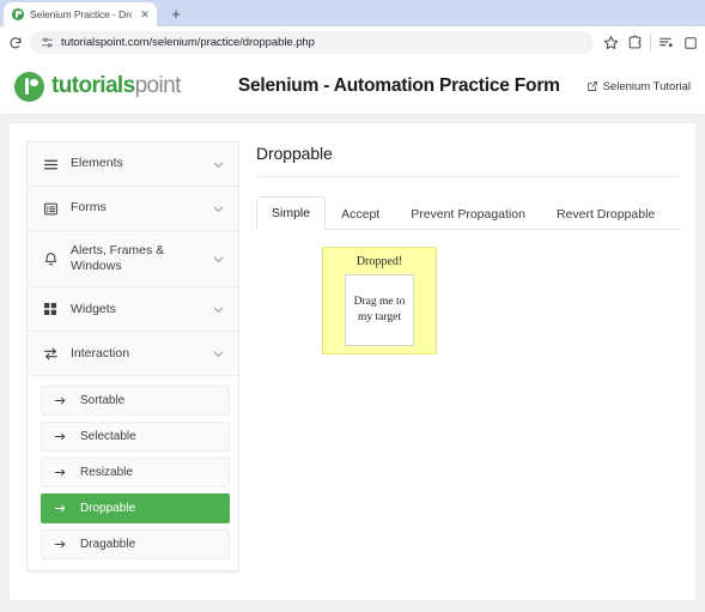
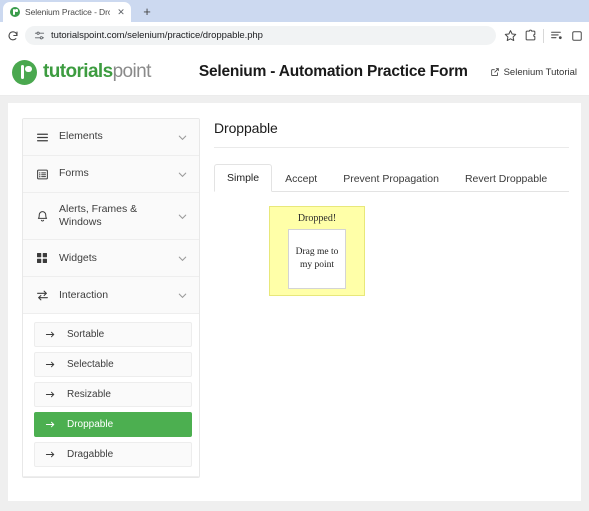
  Selenium Practice - Dr
  ✕
  +
  tutorialspoint.com/selenium/practice/droppable.php
  tutorialspoint
  Selenium - Automation Practice Form
  Selenium Tutorial
  Elements
  Forms
  Alerts, Frames & Windows
  Widgets
  Interaction
  Sortable
  Selectable
  Resizable
  Droppable
  Dragabble
  Droppable
  Simple
  Accept
  Prevent Propagation
  Revert Droppable
  Dropped!
- Drag me to my target
+ Drag me to my point
